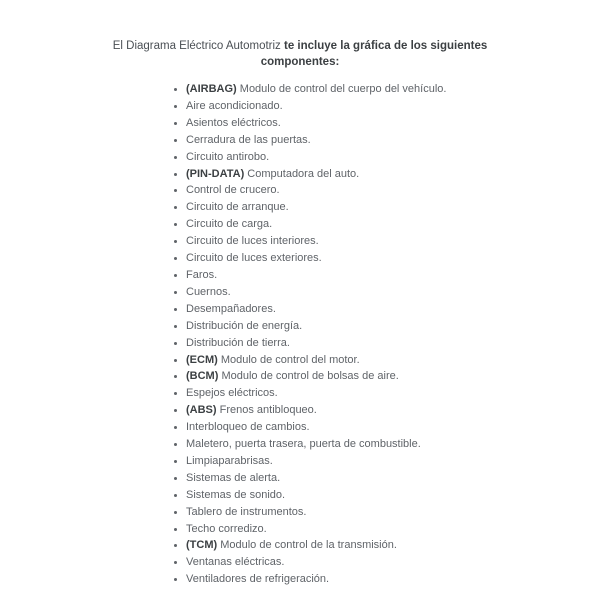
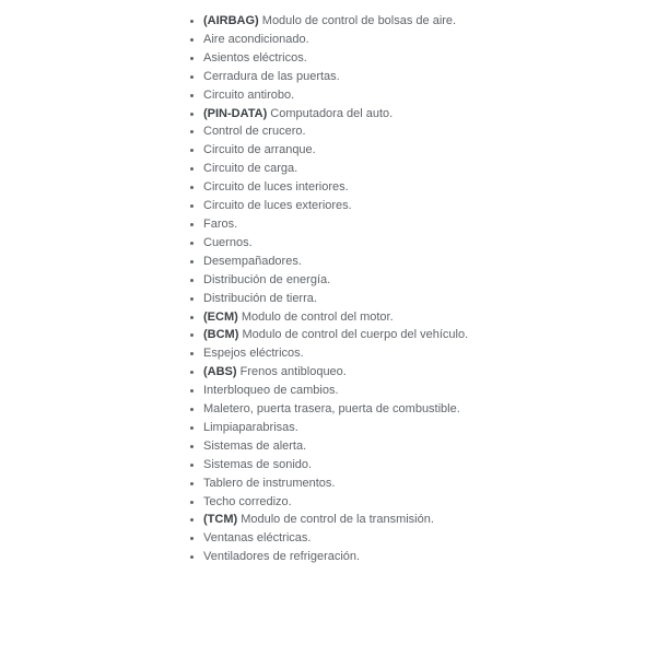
- El Diagrama Eléctrico Automotriz te incluye la gráfica de los siguientes componentes:
- (AIRBAG) Modulo de control del cuerpo del vehículo.
+ (AIRBAG) Modulo de control de bolsas de aire.
  Aire acondicionado.
  Asientos eléctricos.
  Cerradura de las puertas.
  Circuito antirobo.
  (PIN-DATA) Computadora del auto.
  Control de crucero.
  Circuito de arranque.
  Circuito de carga.
  Circuito de luces interiores.
  Circuito de luces exteriores.
  Faros.
  Cuernos.
  Desempañadores.
  Distribución de energía.
  Distribución de tierra.
  (ECM) Modulo de control del motor.
- (BCM) Modulo de control de bolsas de aire.
+ (BCM) Modulo de control del cuerpo del vehículo.
  Espejos eléctricos.
  (ABS) Frenos antibloqueo.
  Interbloqueo de cambios.
  Maletero, puerta trasera, puerta de combustible.
  Limpiaparabrisas.
  Sistemas de alerta.
  Sistemas de sonido.
  Tablero de instrumentos.
  Techo corredizo.
  (TCM) Modulo de control de la transmisión.
  Ventanas eléctricas.
  Ventiladores de refrigeración.
